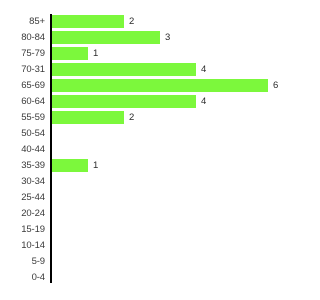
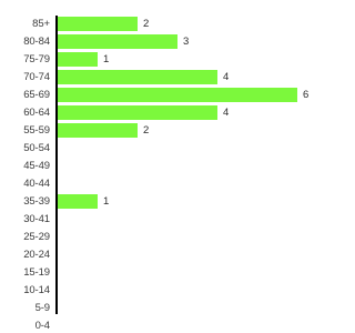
  85+
  2
  80-84
  3
  75-79
  1
- 70-31
+ 70-74
  4
  65-69
  6
  60-64
  4
  55-59
  2
  50-54
+ 45-49
  40-44
  35-39
  1
- 30-34
+ 30-41
- 25-44
+ 25-29
  20-24
  15-19
  10-14
  5-9
  0-4
